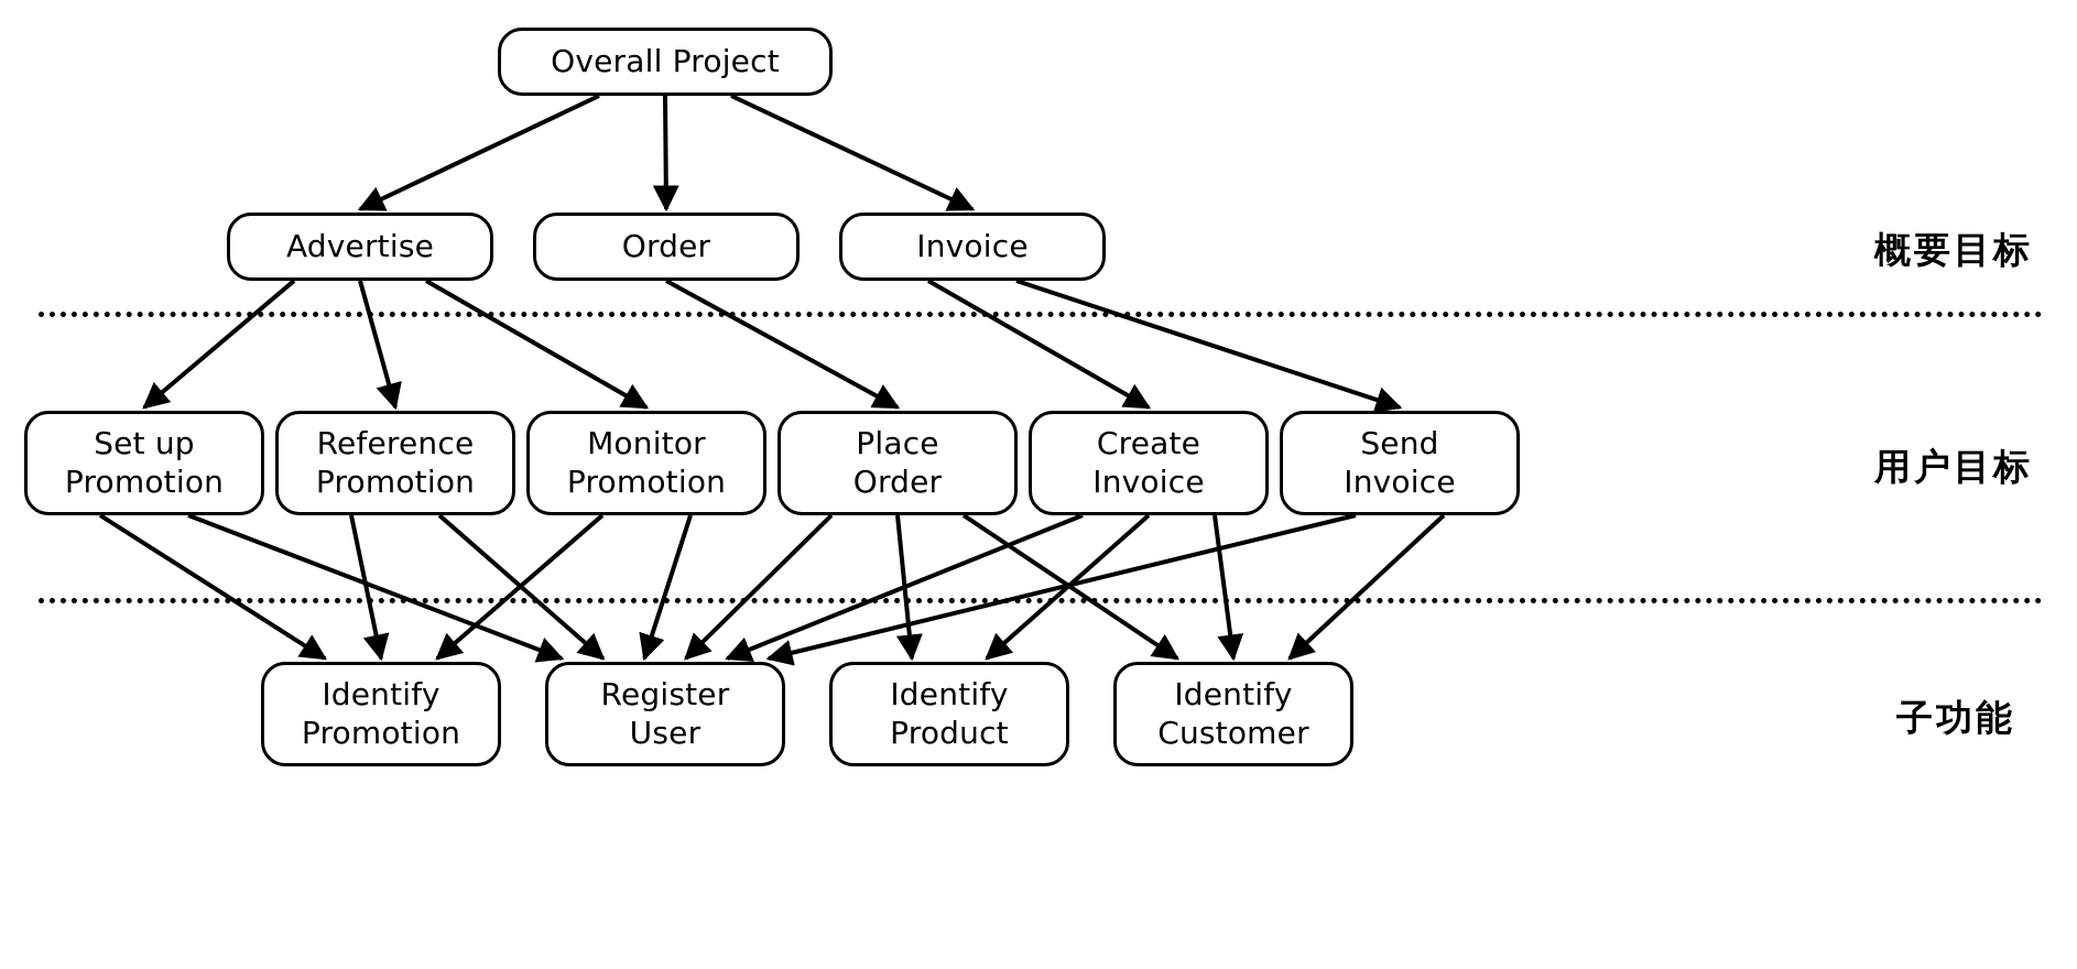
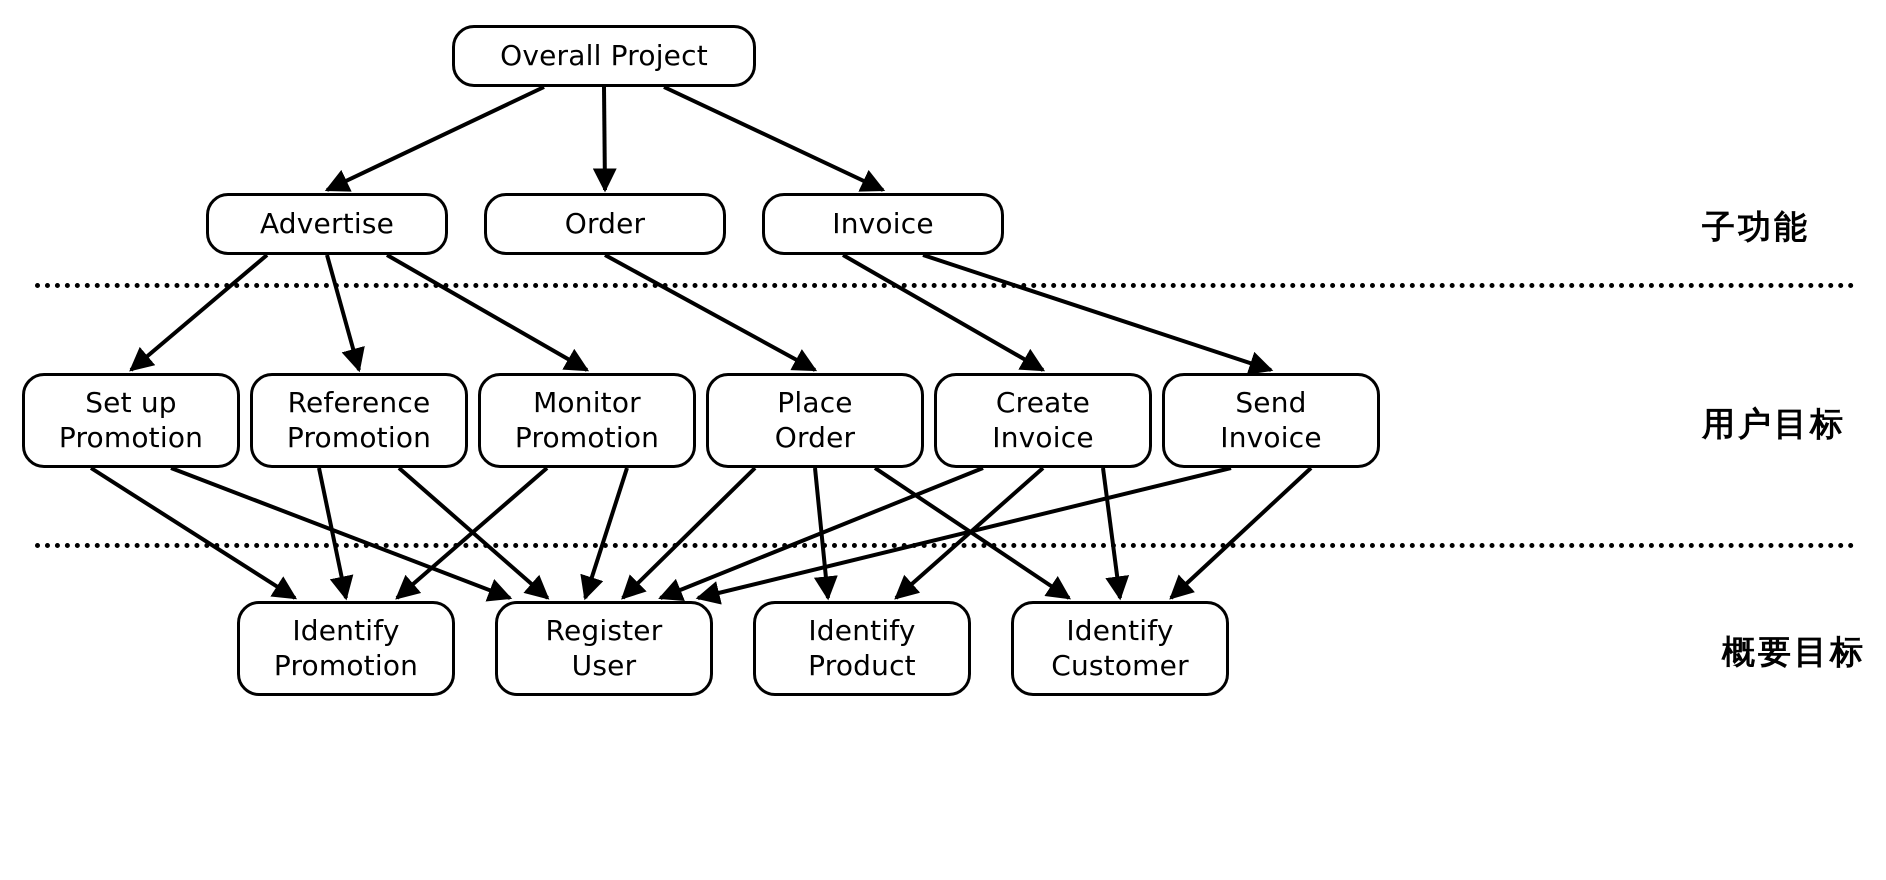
  Overall Project
  Advertise
  Order
  Invoice
  Set up
  Promotion
  Reference
  Promotion
  Monitor
  Promotion
  Place
  Order
  Create
  Invoice
  Send
  Invoice
  Identify
  Promotion
  Register
  User
  Identify
  Product
  Identify
  Customer
- 概要目标
+ 子功能
  用户目标
- 子功能
+ 概要目标
